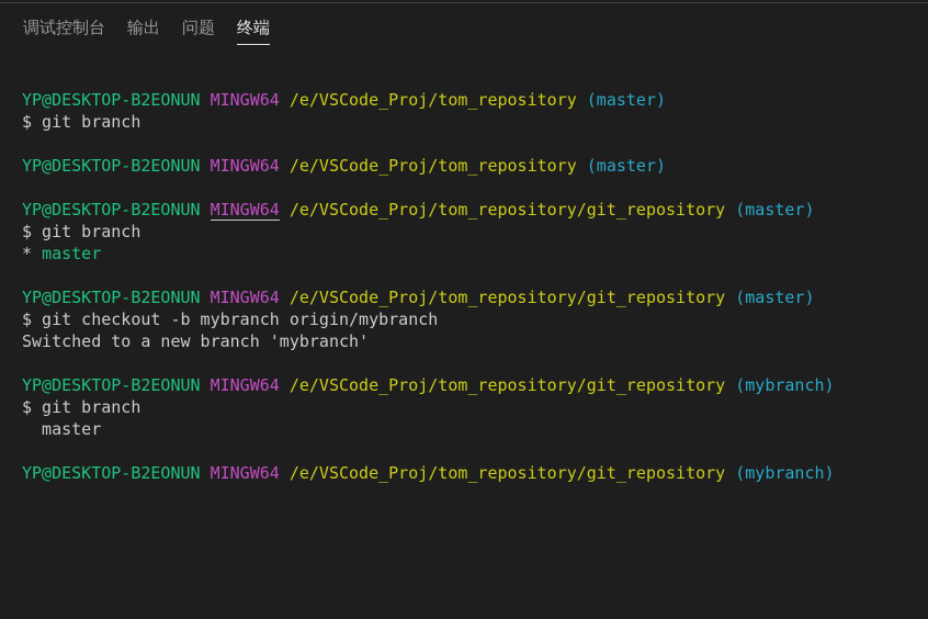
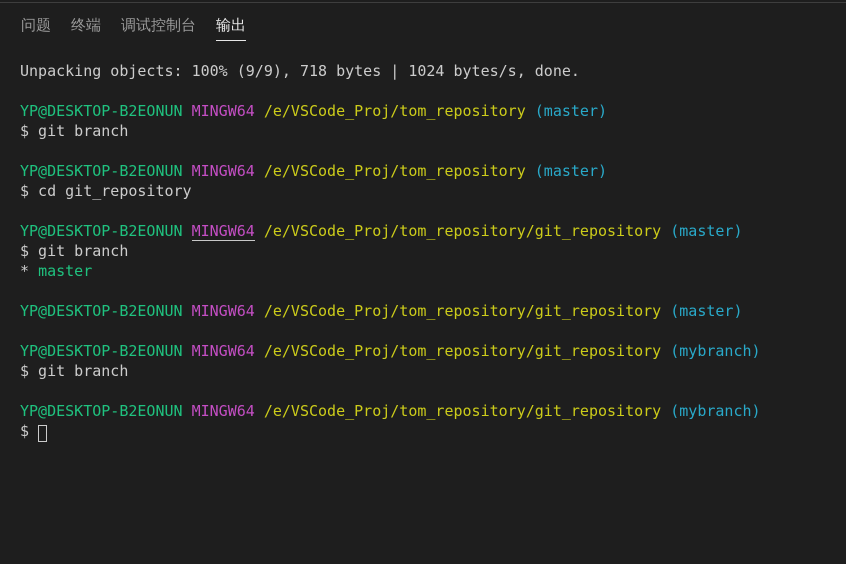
- 调试控制台
+ 问题
- 输出
+ 终端
- 问题
+ 调试控制台
- 终端
+ 输出
+ Unpacking objects: 100% (9/9), 718 bytes | 1024 bytes/s, done.
  YP@DESKTOP-B2EONUN MINGW64 /e/VSCode_Proj/tom_repository (master)
  $ git branch
  YP@DESKTOP-B2EONUN MINGW64 /e/VSCode_Proj/tom_repository (master)
+ $ cd git_repository
  YP@DESKTOP-B2EONUN MINGW64 /e/VSCode_Proj/tom_repository/git_repository (master)
  $ git branch
  * master
  YP@DESKTOP-B2EONUN MINGW64 /e/VSCode_Proj/tom_repository/git_repository (master)
- $ git checkout -b mybranch origin/mybranch
- Switched to a new branch 'mybranch'
  YP@DESKTOP-B2EONUN MINGW64 /e/VSCode_Proj/tom_repository/git_repository (mybranch)
  $ git branch
- master
  YP@DESKTOP-B2EONUN MINGW64 /e/VSCode_Proj/tom_repository/git_repository (mybranch)
+ $
